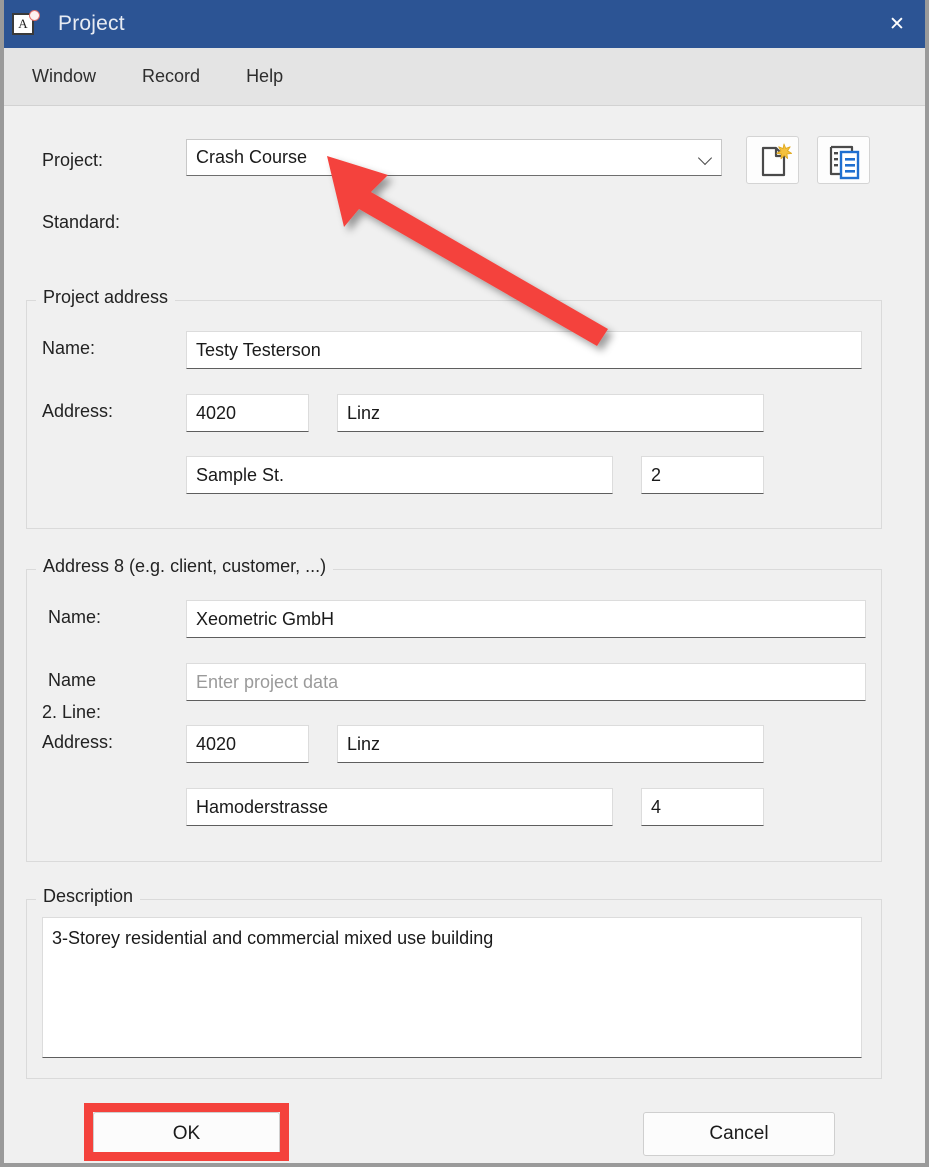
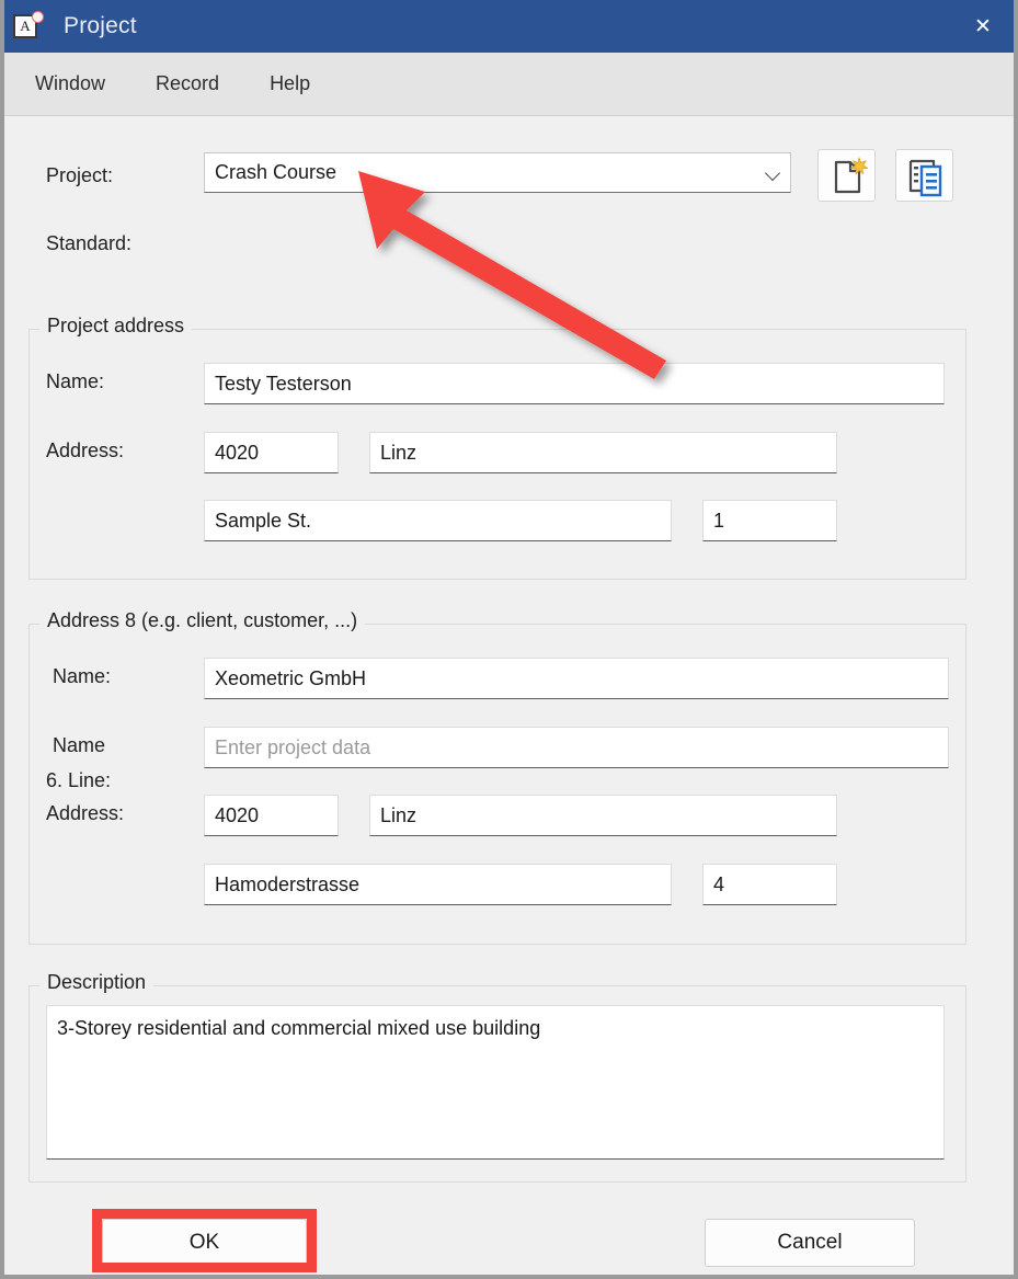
  A
  Project
  ✕
  Window
  Record
  Help
  Project:
  Crash Course
  Standard:
  Project address
  Name:
  Testy Testerson
  Address:
  4020
  Linz
  Sample St.
- 2
+ 1
  Address 8 (e.g. client, customer, ...)
  Name:
  Xeometric GmbH
  Name
- 2. Line:
+ 6. Line:
  Enter project data
  Address:
  4020
  Linz
  Hamoderstrasse
  4
  Description
  3-Storey residential and commercial mixed use building
  OK
  Cancel
